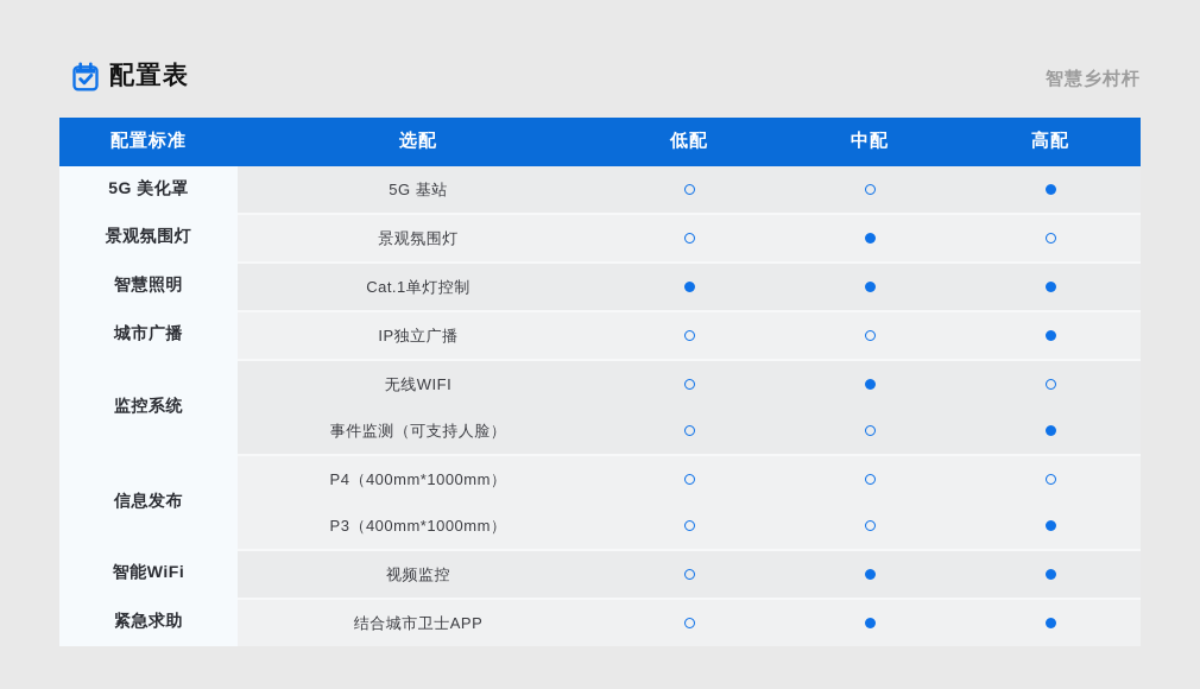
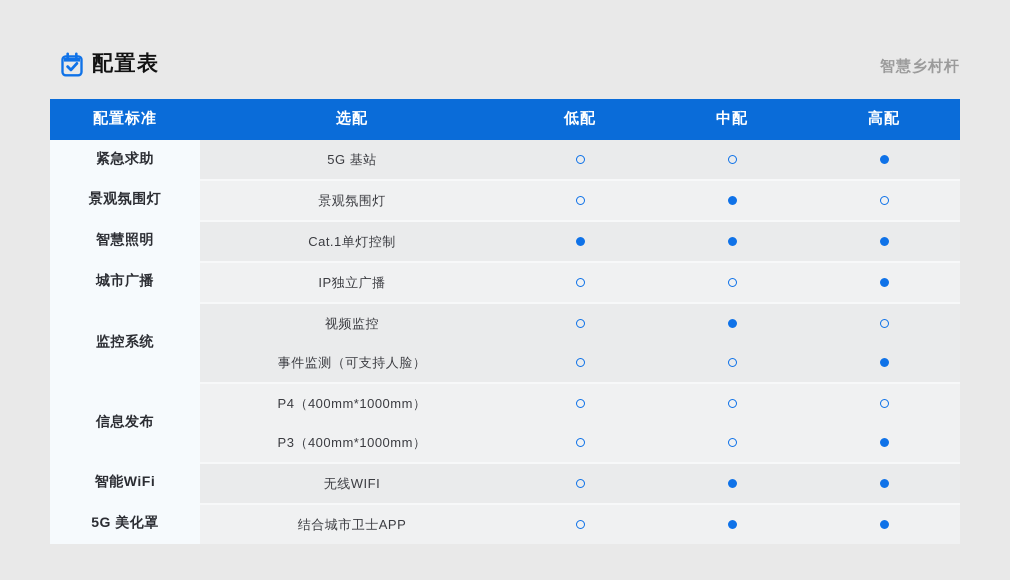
  配置表
  智慧乡村杆
  配置标准	选配	低配	中配	高配
- 5G 美化罩	5G 基站
+ 紧急求助	5G 基站
  景观氛围灯	景观氛围灯
  智慧照明	Cat.1单灯控制
  城市广播	IP独立广播
- 监控系统	无线WIFI
+ 监控系统	视频监控
  事件监测（可支持人脸）
  信息发布	P4（400mm*1000mm）
  P3（400mm*1000mm）
- 智能WiFi	视频监控
+ 智能WiFi	无线WIFI
- 紧急求助	结合城市卫士APP
+ 5G 美化罩	结合城市卫士APP
